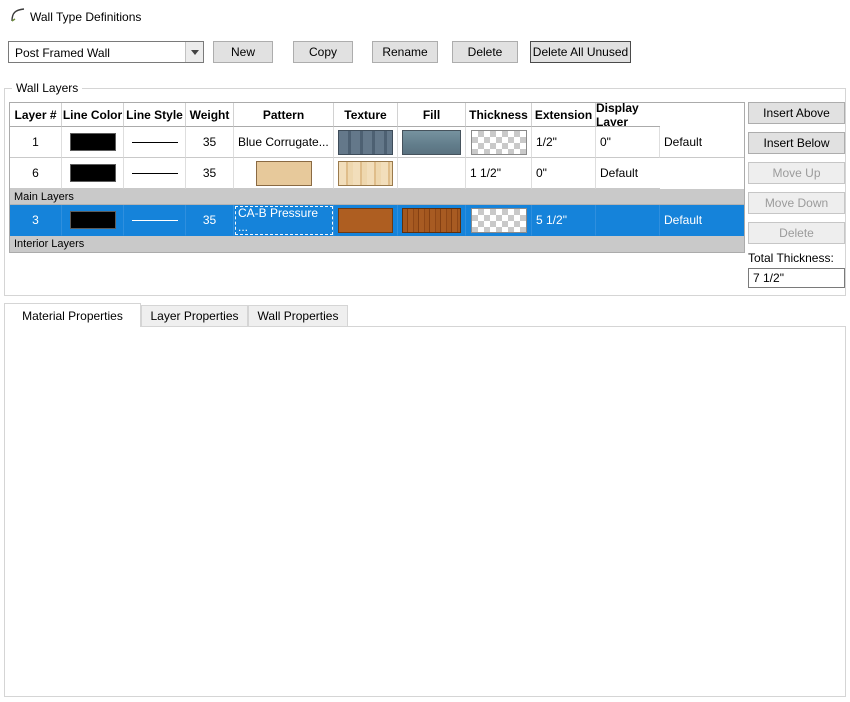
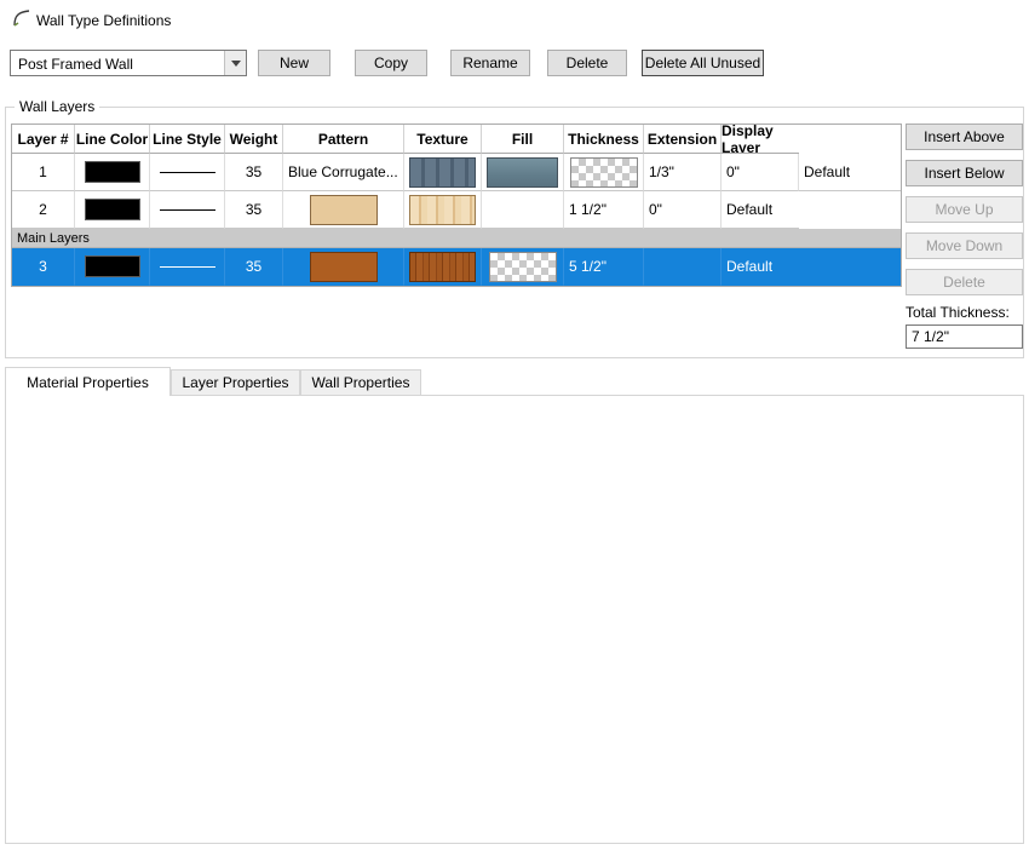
  Wall Type Definitions
  Post Framed Wall
  New
  Copy
  Rename
  Delete
  Delete All Unused
  Wall Layers
  Layer #
  Line Color
  Line Style
  Weight
  Pattern
  Texture
  Fill
  Thickness
  Extension
  Display Layer
  1
  35
  Blue Corrugate...
- 1/2"
+ 1/3"
  0"
  Default
- 6
+ 2
  35
  1 1/2"
  0"
  Default
  Main Layers
  3
  35
- CA-B Pressure ...
  5 1/2"
  Default
- Interior Layers
  Insert Above
  Insert Below
  Move Up
  Move Down
  Delete
  Total Thickness:
  7 1/2"
  Material Properties
  Layer Properties
  Wall Properties
